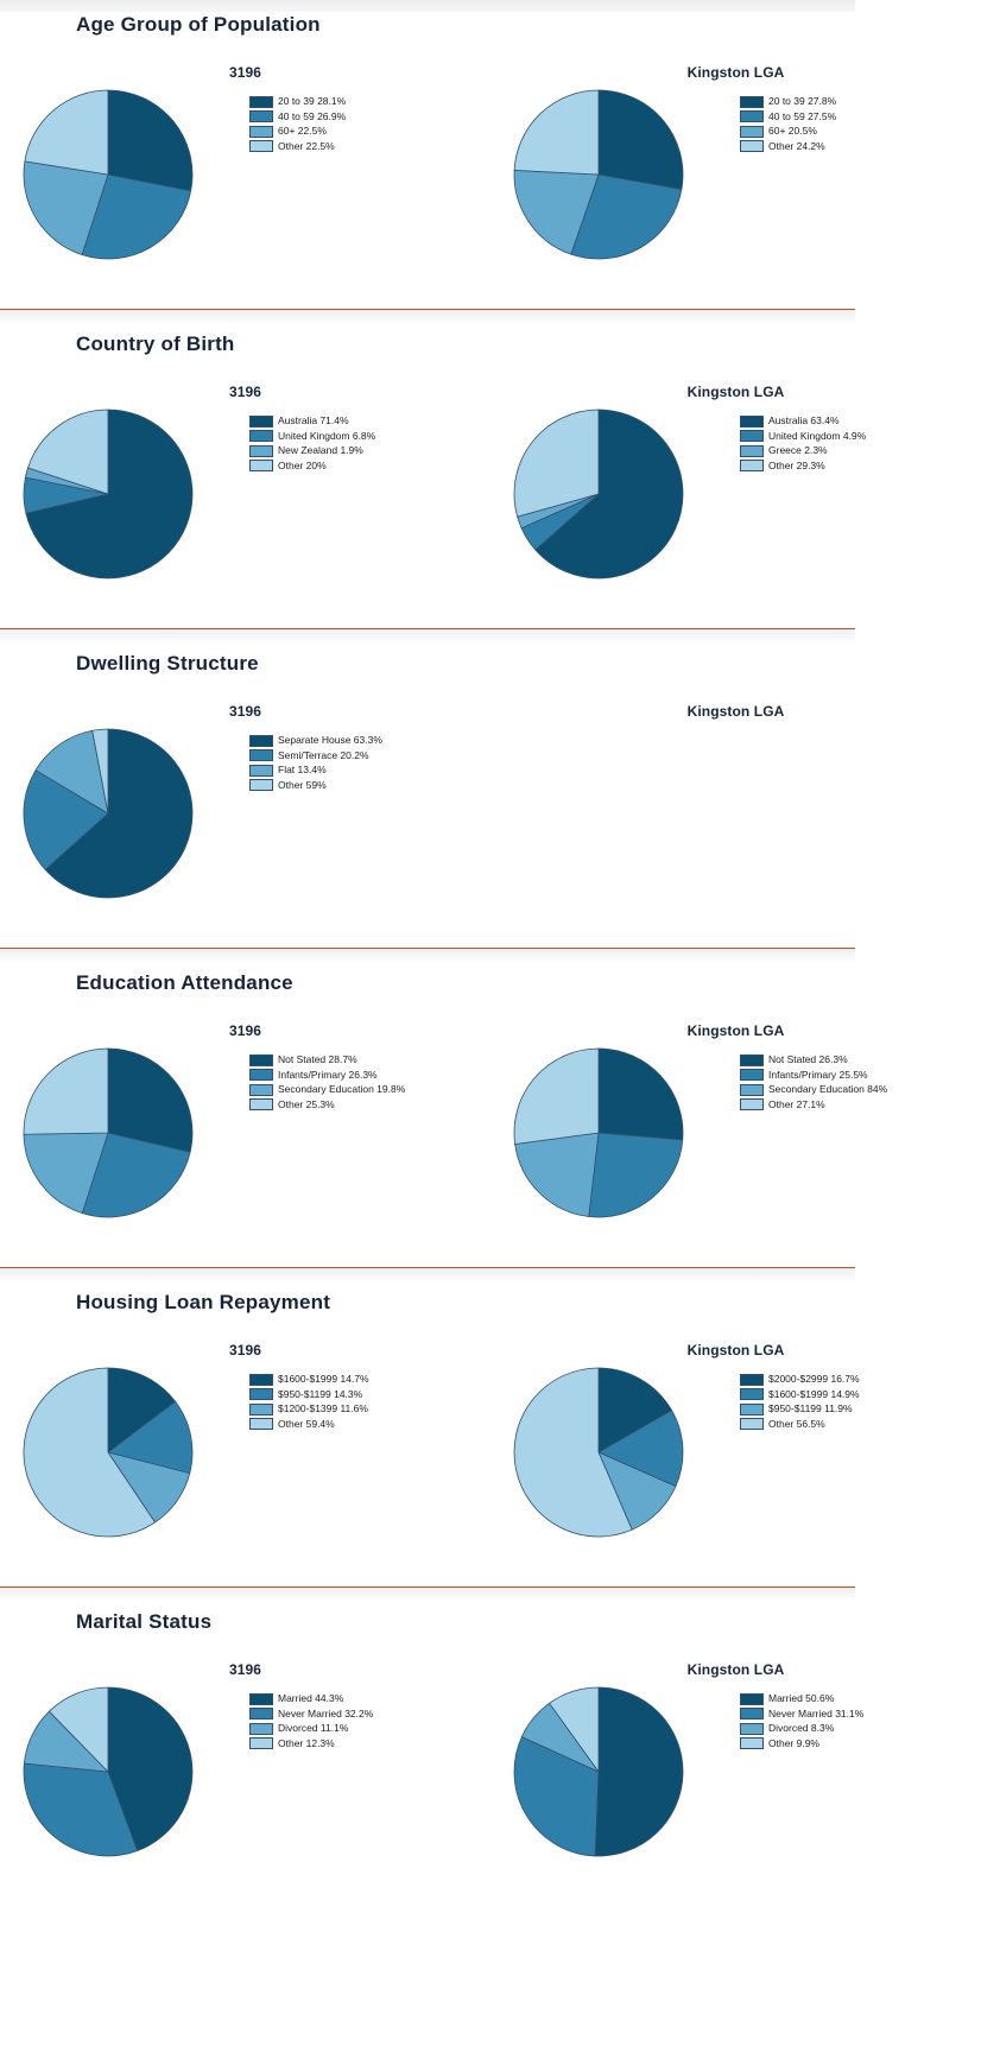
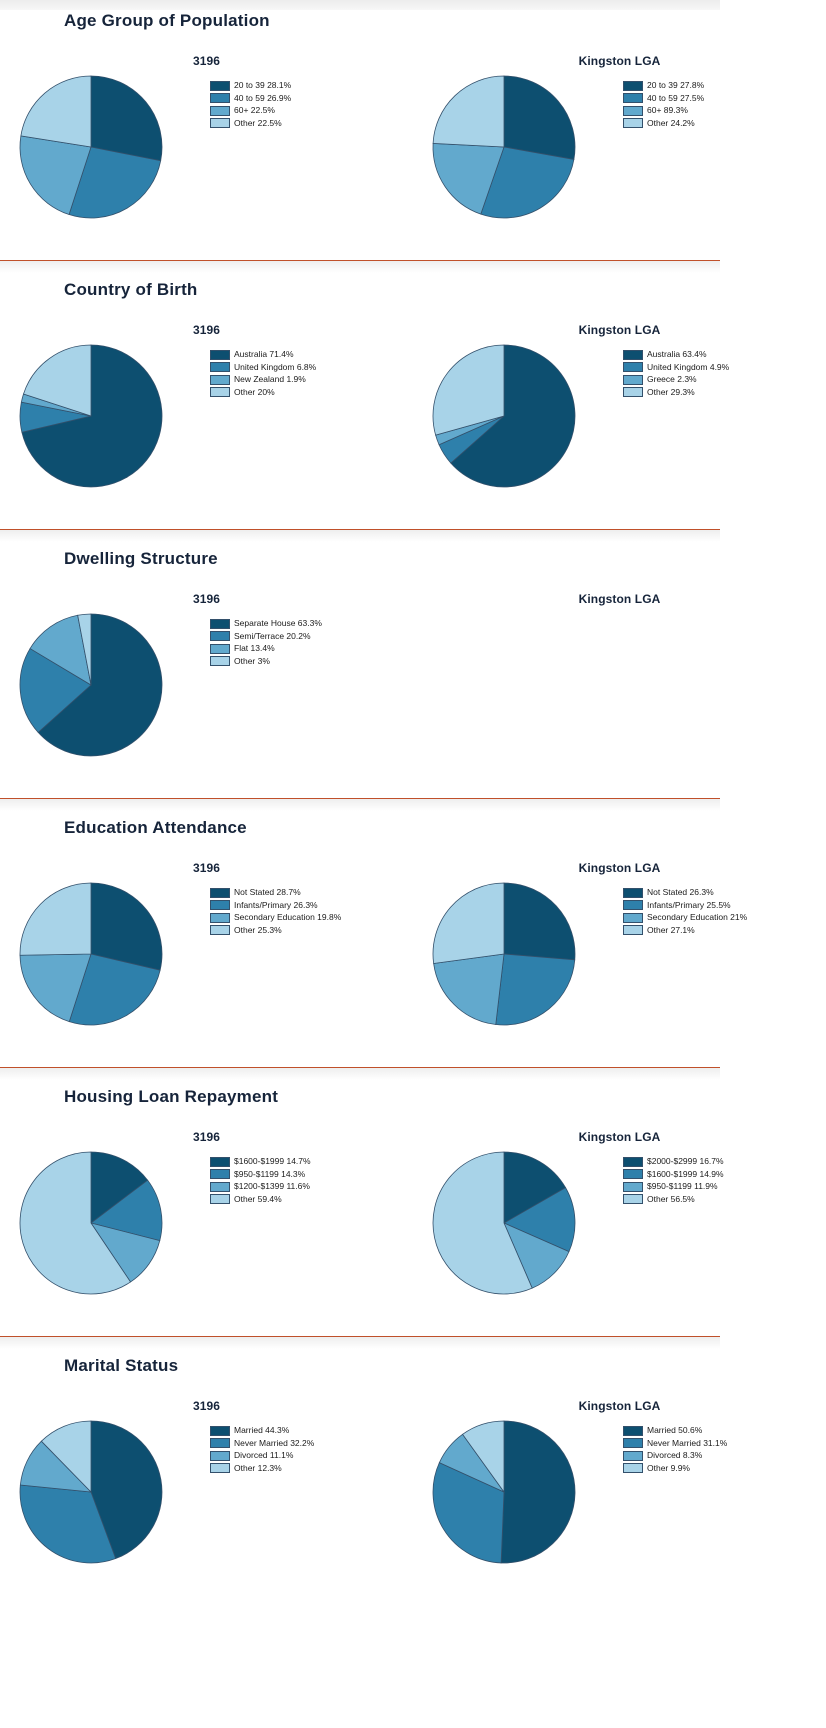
  Age Group of Population
  3196
  20 to 39 28.1%
  40 to 59 26.9%
  60+ 22.5%
  Other 22.5%
  Kingston LGA
  20 to 39 27.8%
  40 to 59 27.5%
- 60+ 20.5%
+ 60+ 89.3%
  Other 24.2%
  Country of Birth
  3196
  Australia 71.4%
  United Kingdom 6.8%
  New Zealand 1.9%
  Other 20%
  Kingston LGA
  Australia 63.4%
  United Kingdom 4.9%
  Greece 2.3%
  Other 29.3%
  Dwelling Structure
  3196
  Separate House 63.3%
  Semi/Terrace 20.2%
  Flat 13.4%
- Other 59%
+ Other 3%
  Kingston LGA
  Education Attendance
  3196
  Not Stated 28.7%
  Infants/Primary 26.3%
  Secondary Education 19.8%
  Other 25.3%
  Kingston LGA
  Not Stated 26.3%
  Infants/Primary 25.5%
- Secondary Education 84%
+ Secondary Education 21%
  Other 27.1%
  Housing Loan Repayment
  3196
  $1600-$1999 14.7%
  $950-$1199 14.3%
  $1200-$1399 11.6%
  Other 59.4%
  Kingston LGA
  $2000-$2999 16.7%
  $1600-$1999 14.9%
  $950-$1199 11.9%
  Other 56.5%
  Marital Status
  3196
  Married 44.3%
  Never Married 32.2%
  Divorced 11.1%
  Other 12.3%
  Kingston LGA
  Married 50.6%
  Never Married 31.1%
  Divorced 8.3%
  Other 9.9%
